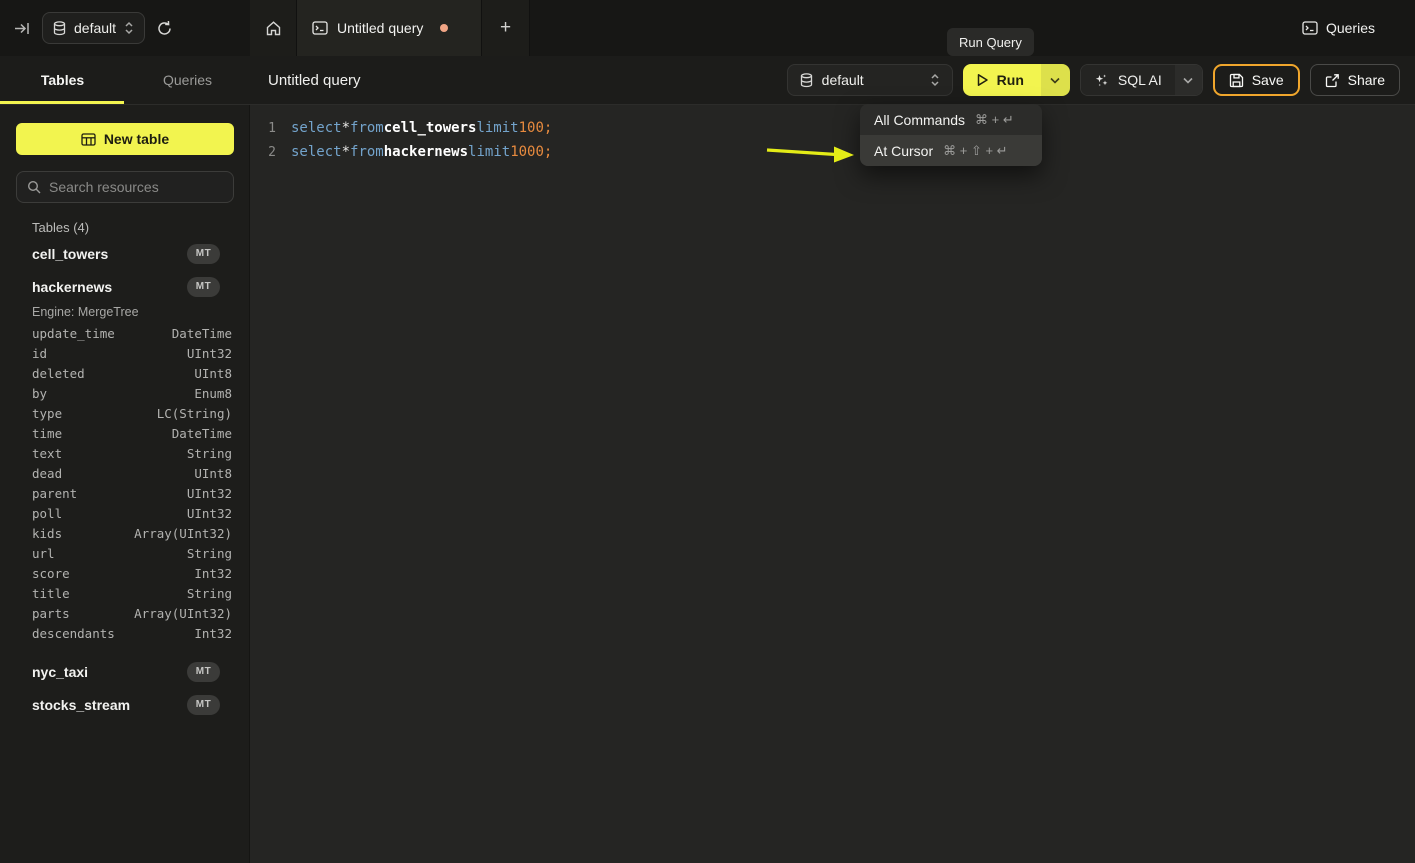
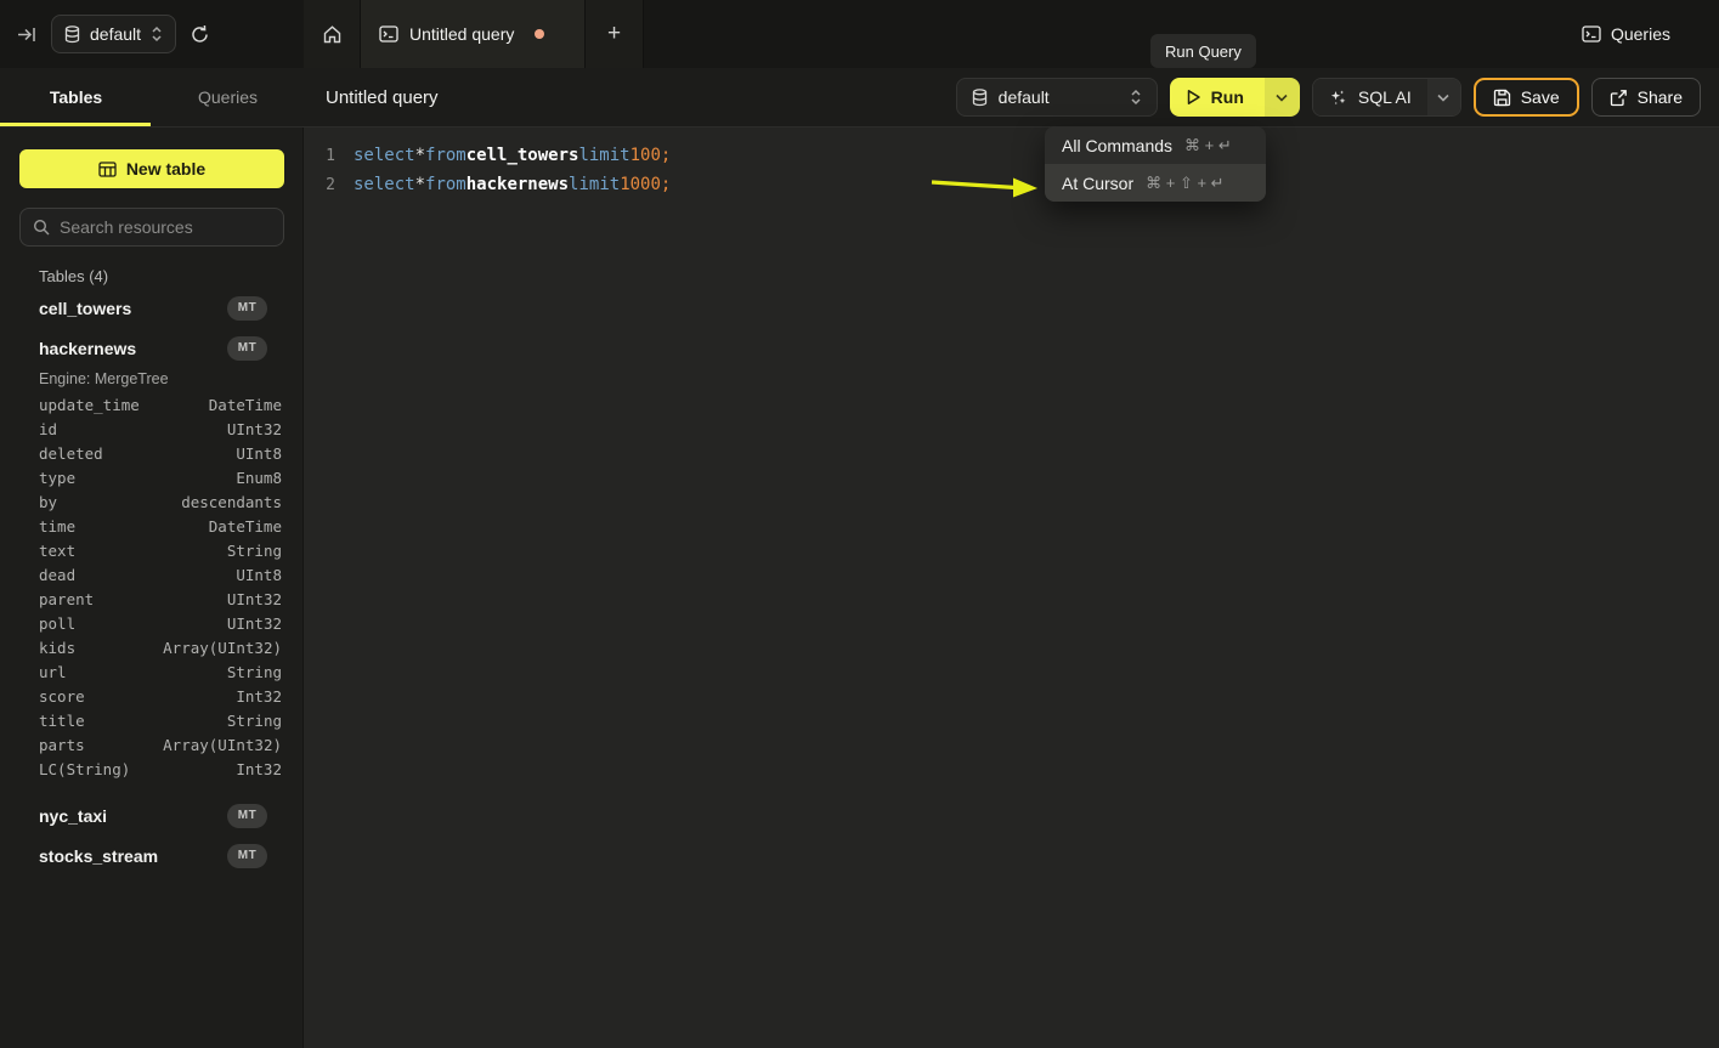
  default
  Untitled query
  +
  Queries
  Tables
  Queries
  Untitled query
  default
  Run
  SQL AI
  Save
  Share
  New table
  Search resources
  Tables (4)
  cell_towers
  MT
  hackernews
  MT
  Engine: MergeTree
  update_time
  DateTime
  id
  UInt32
  deleted
  UInt8
- by
+ type
  Enum8
- type
+ by
- LC(String)
+ descendants
  time
  DateTime
  text
  String
  dead
  UInt8
  parent
  UInt32
  poll
  UInt32
  kids
  Array(UInt32)
  url
  String
  score
  Int32
  title
  String
  parts
  Array(UInt32)
- descendants
+ LC(String)
  Int32
  nyc_taxi
  MT
  stocks_stream
  MT
  1
  select
  *
  from
  cell_towers
  limit
  100
  ;
  2
  select
  *
  from
  hackernews
  limit
  1000
  ;
  Run Query
  All Commands
  ⌘ + ↵
  At Cursor
  ⌘ + ⇧ + ↵
